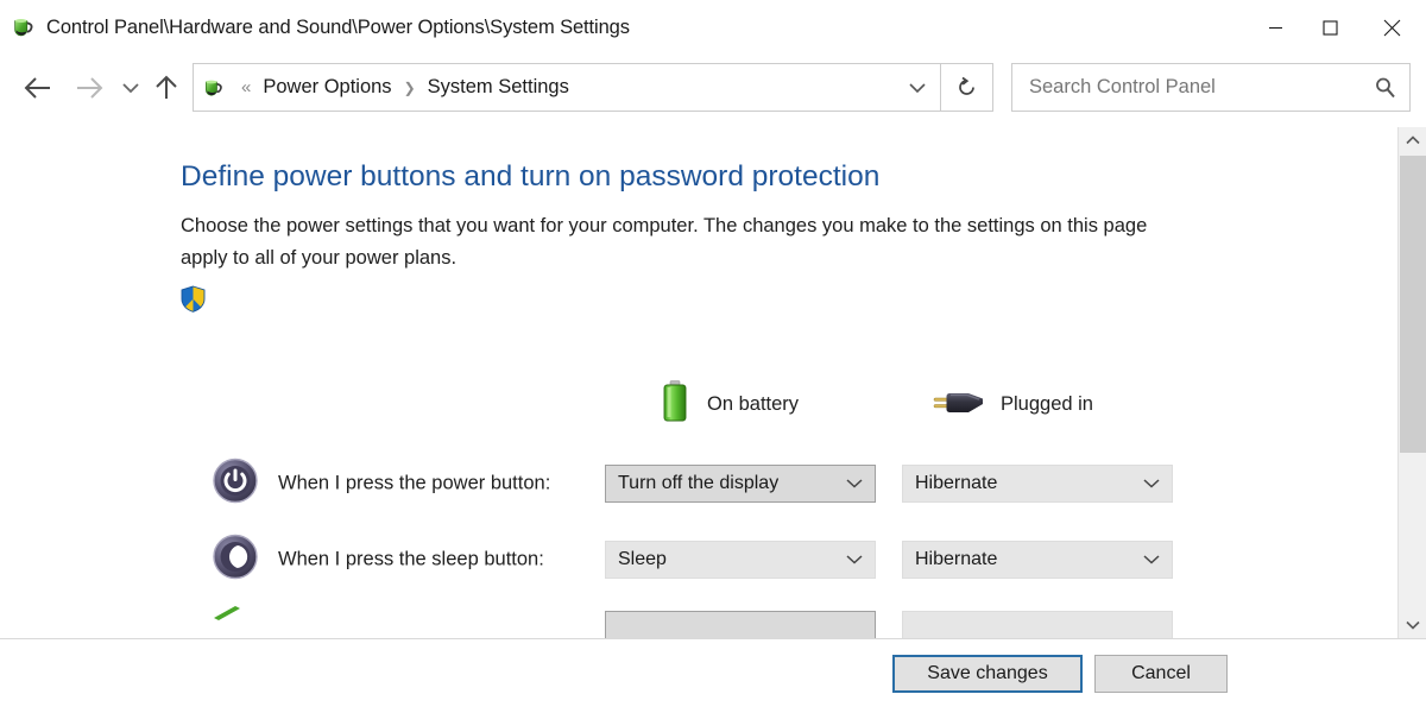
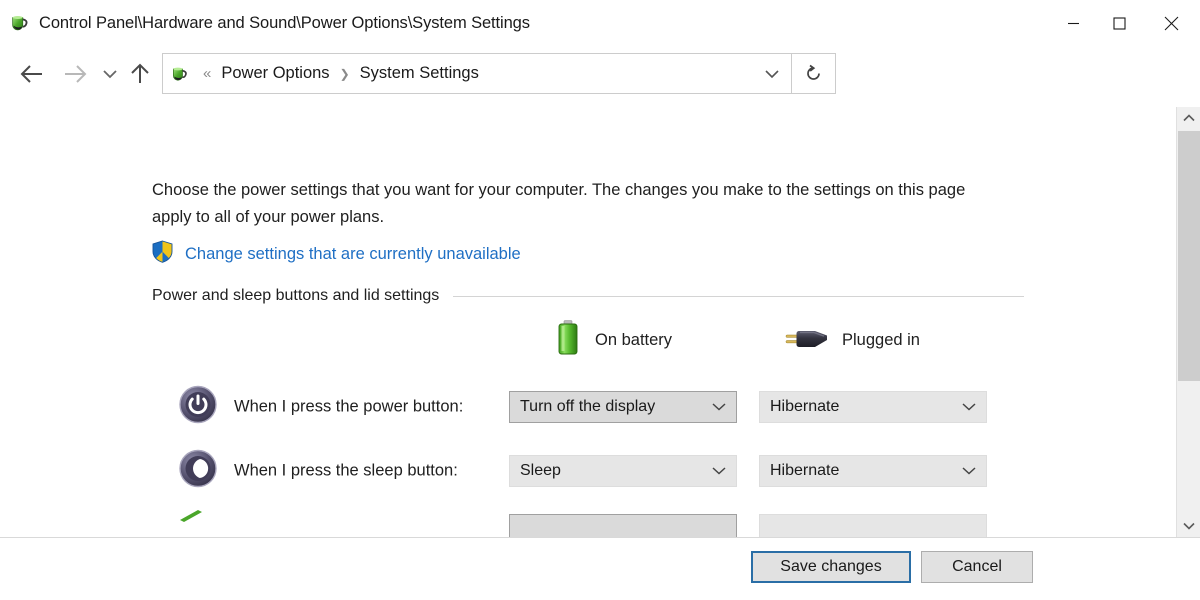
  Control Panel\Hardware and Sound\Power Options\System Settings
  «
  Power Options
  ❯
  System Settings
- Search Control Panel
- Define power buttons and turn on password protection
  Choose the power settings that you want for your computer. The changes you make to the settings on this page apply to all of your power plans.
+ Change settings that are currently unavailable
+ Power and sleep buttons and lid settings
  On battery
  Plugged in
  When I press the power button:
  Turn off the display
  Hibernate
  When I press the sleep button:
  Sleep
  Hibernate
  Save changes
  Cancel
